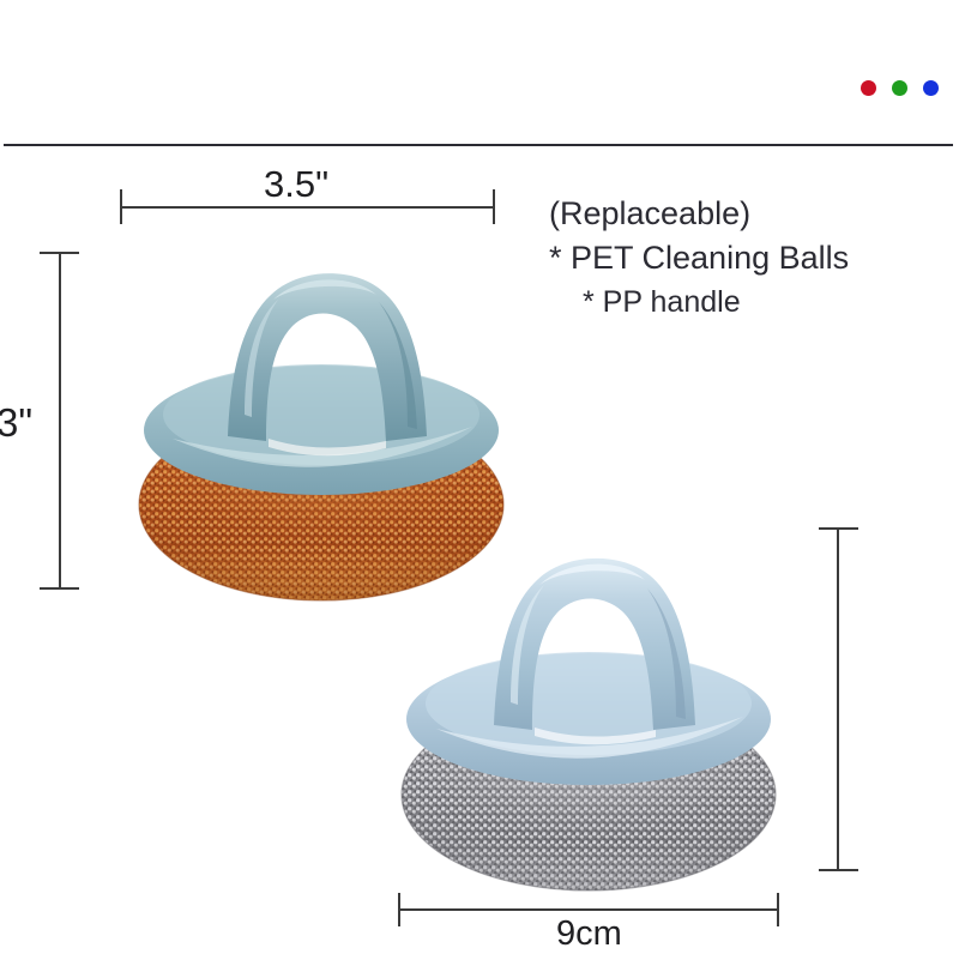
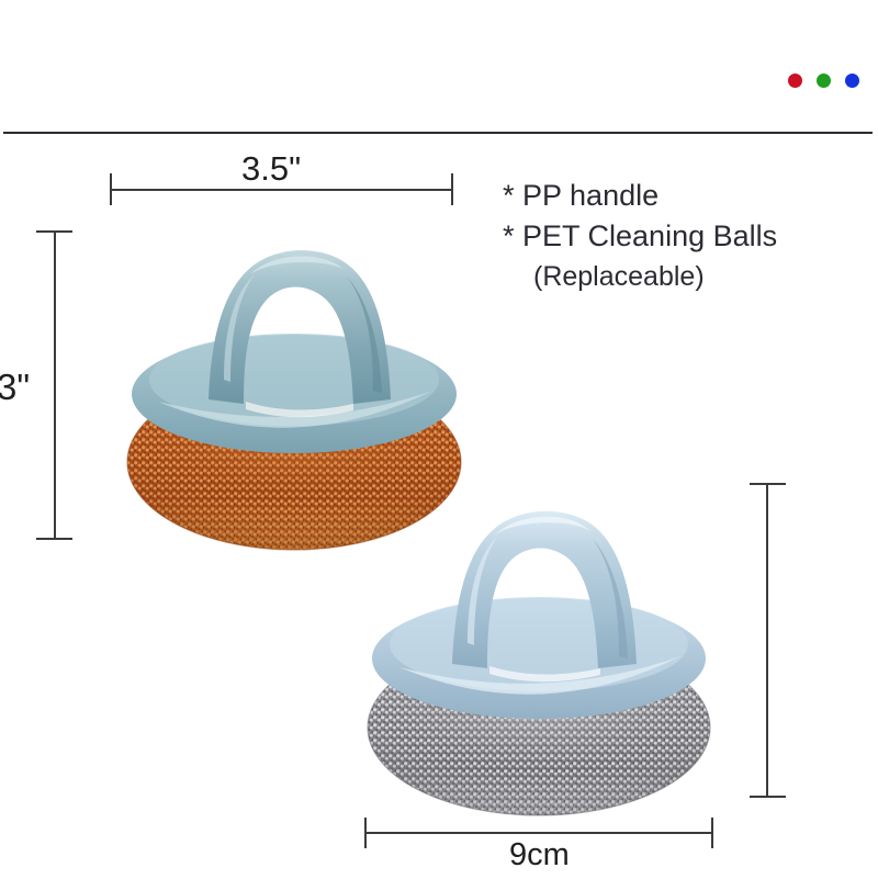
- (Replaceable)
+ * PP handle
  * PET Cleaning Balls
- * PP handle
+ (Replaceable)
  3.5"
  3"
  9cm
